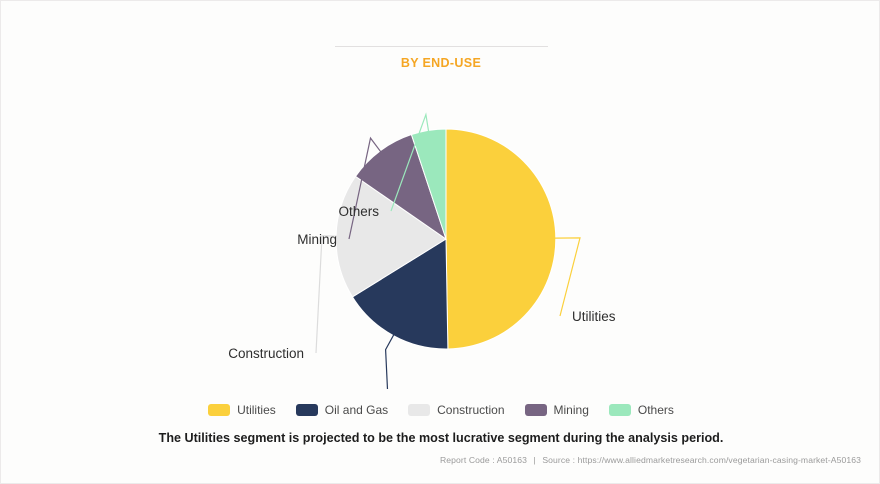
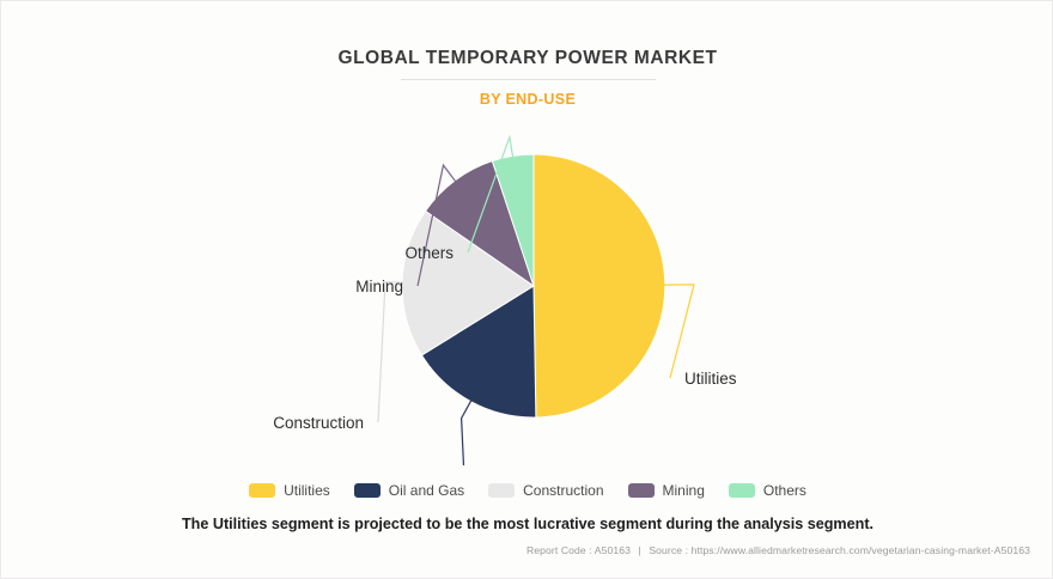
+ GLOBAL TEMPORARY POWER MARKET
  BY END-USE
  Utilities
  Construction
  Mining
  Others
  Utilities
  Oil and Gas
  Construction
  Mining
  Others
- The Utilities segment is projected to be the most lucrative segment during the analysis period.
+ The Utilities segment is projected to be the most lucrative segment during the analysis segment.
  Report Code : A50163 | Source : https://www.alliedmarketresearch.com/vegetarian-casing-market-A50163
